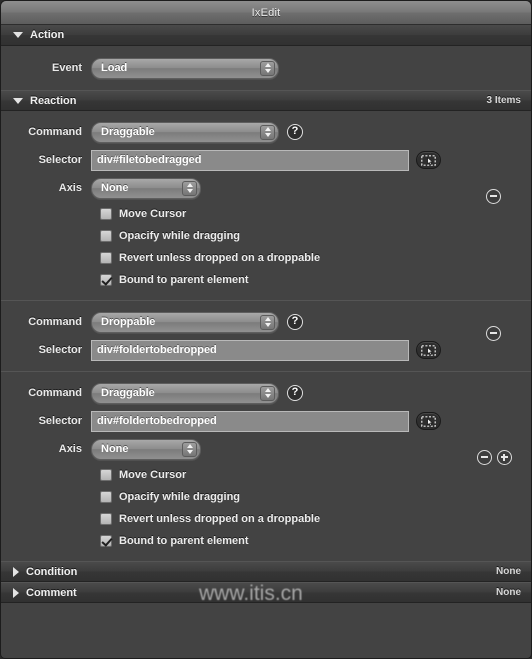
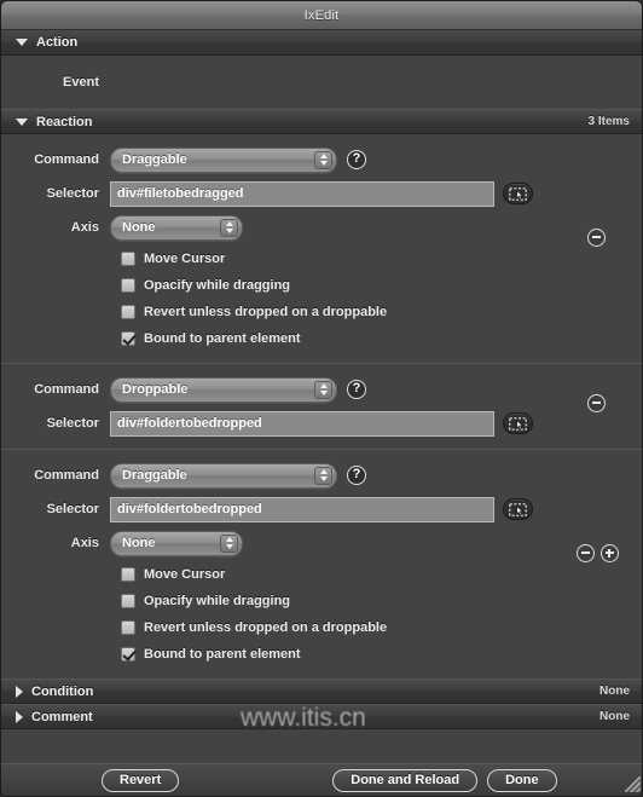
  IxEdit
  Action
  Event
- Load
  Reaction
  3 Items
  Command
  Draggable
  ?
  Selector
  div#filetobedragged
  Axis
  None
  Move Cursor
  Opacify while dragging
  Revert unless dropped on a droppable
  Bound to parent element
  Command
  Droppable
  ?
  Selector
  div#foldertobedropped
  Command
  Draggable
  ?
  Selector
  div#foldertobedropped
  Axis
  None
  Move Cursor
  Opacify while dragging
  Revert unless dropped on a droppable
  Bound to parent element
  Condition
  None
  Comment
  None
  www.itis.cn
+ Revert
+ Done and Reload
+ Done
